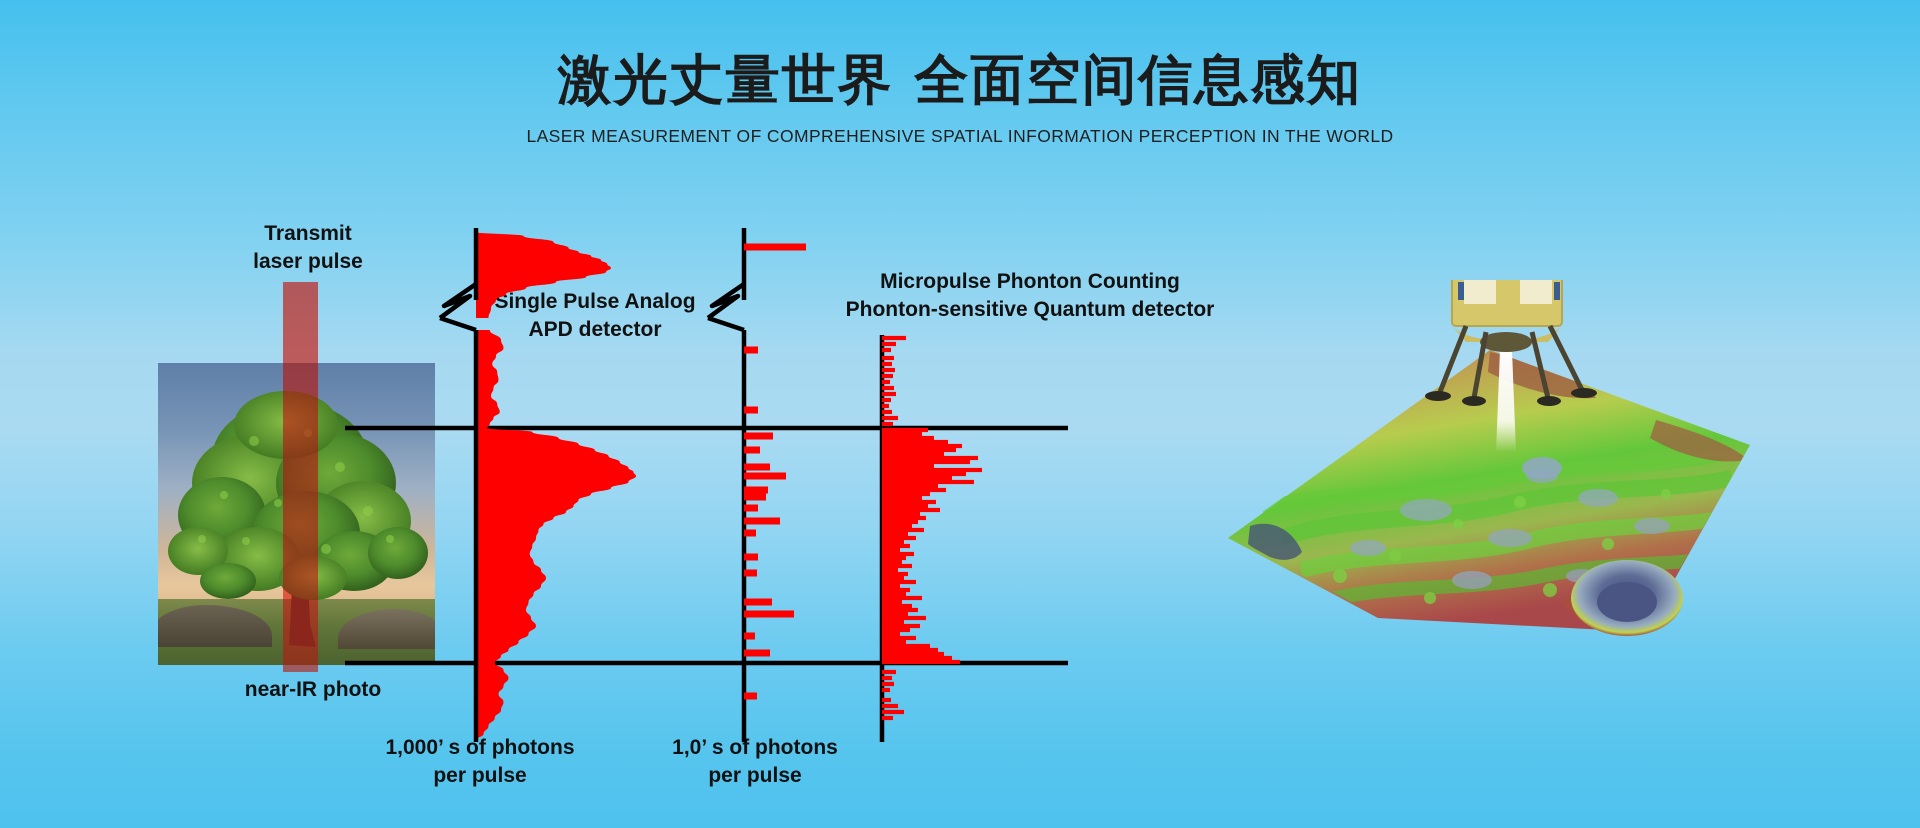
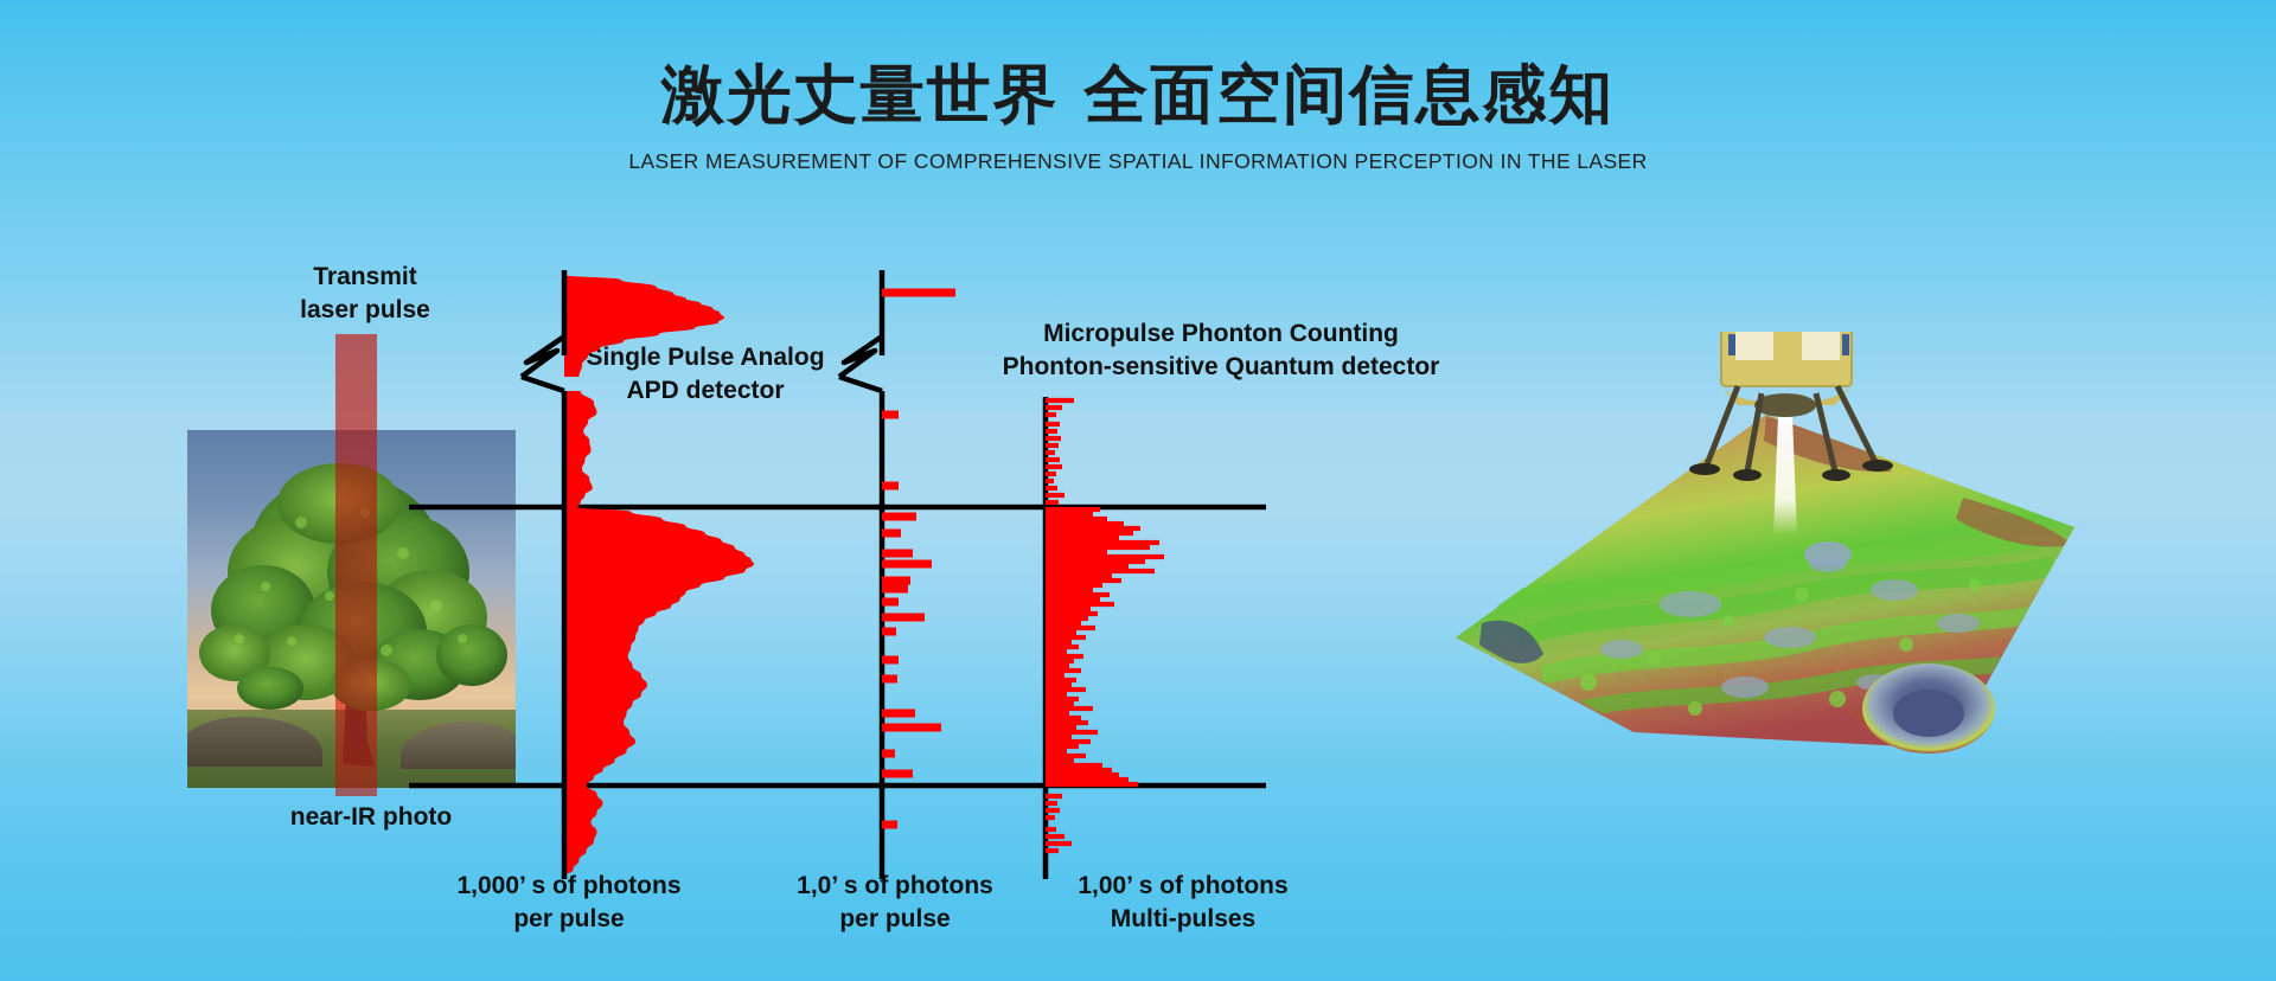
  激光丈量世界 全面空间信息感知
- LASER MEASUREMENT OF COMPREHENSIVE SPATIAL INFORMATION PERCEPTION IN THE WORLD
+ LASER MEASUREMENT OF COMPREHENSIVE SPATIAL INFORMATION PERCEPTION IN THE LASER
  Transmit
  laser pulse
  near-IR photo
  Single Pulse Analog
  APD detector
  Micropulse Phonton Counting
  Phonton-sensitive Quantum detector
  1,000’ s of photons
  per pulse
  1,0’ s of photons
  per pulse
+ 1,00’ s of photons
+ Multi-pulses
